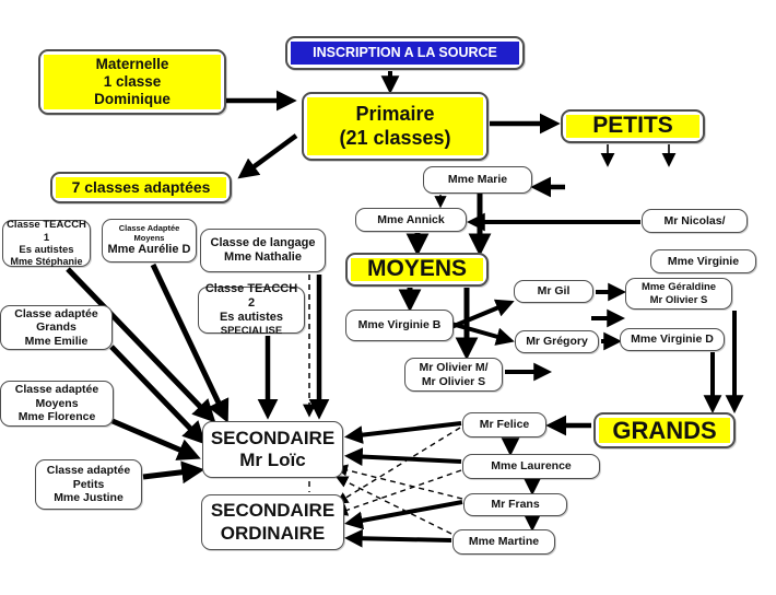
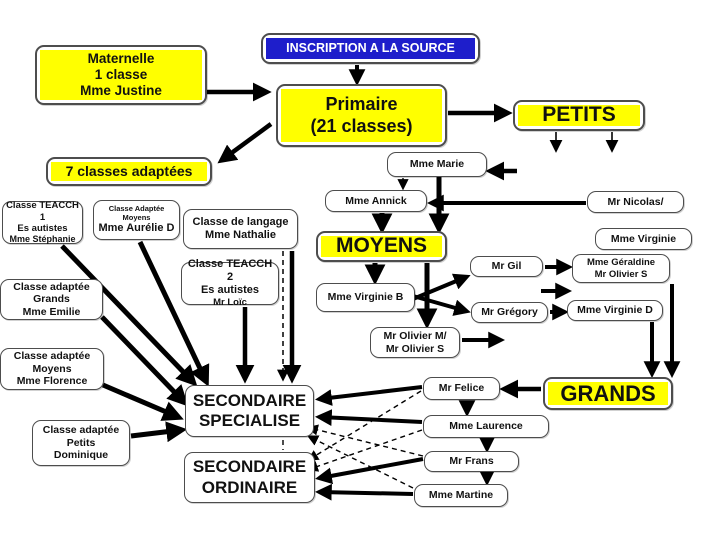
  Maternelle
  1 classe
- Dominique
+ Mme Justine
  INSCRIPTION A LA SOURCE
  Primaire
  (21 classes)
  PETITS
  7 classes adaptées
  Mme Marie
  Mme Annick
  Mr Nicolas/
  Classe TEACCH 1
  Es autistes
  Mme Stéphanie
  Classe Adaptée
  Moyens
  Mme Aurélie D
  Classe de langage
  Mme Nathalie
  Classe TEACCH 2
  Es autistes
- SPECIALISE
+ Mr Loïc
  MOYENS
  Mme Virginie
  Mr Gil
  Mme Géraldine
  Mr Olivier S
  Classe adaptée
  Grands
  Mme Emilie
  Mme Virginie B
  Mr Grégory
  Mme Virginie D
  Mr Olivier M/
  Mr Olivier S
  Classe adaptée
  Moyens
  Mme Florence
  Classe adaptée
  Petits
- Mme Justine
+ Dominique
  SECONDAIRE
- Mr Loïc
+ SPECIALISE
  SECONDAIRE
  ORDINAIRE
  GRANDS
  Mr Felice
  Mme Laurence
  Mr Frans
  Mme Martine
